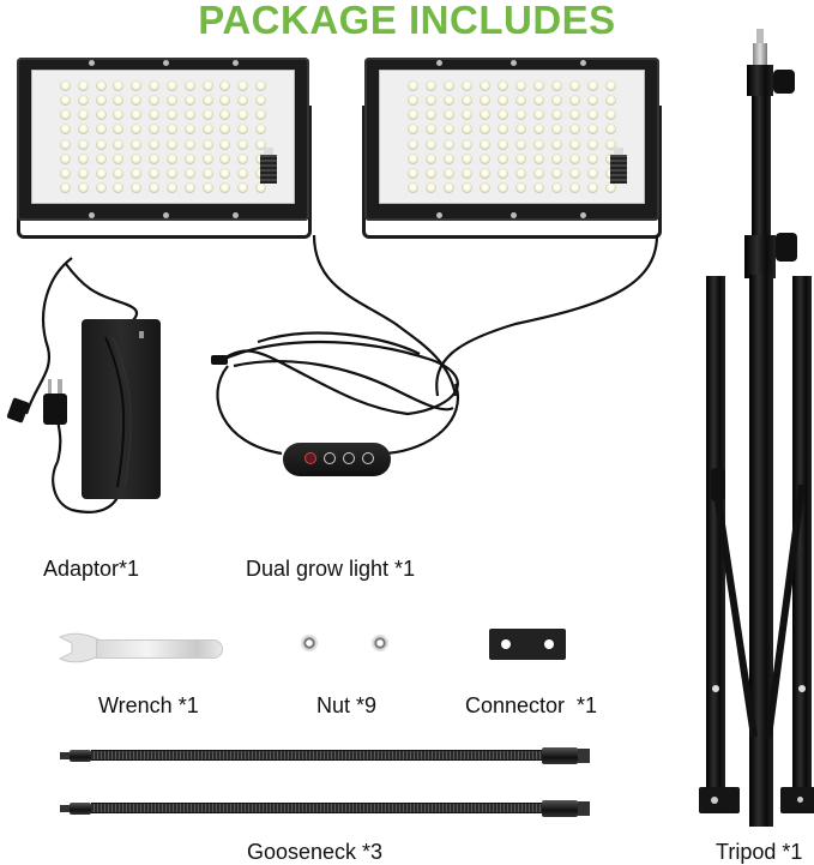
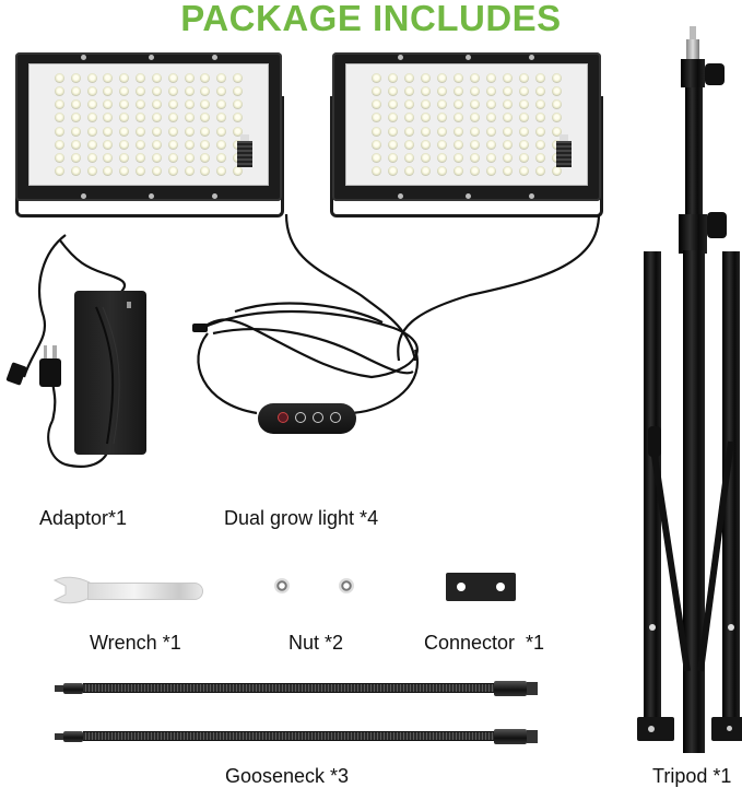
  PACKAGE INCLUDES
  Adaptor*1
- Dual grow light *1
+ Dual grow light *4
  Wrench *1
- Nut *9
+ Nut *2
  Connector *1
  Gooseneck *3
  Tripod *1
